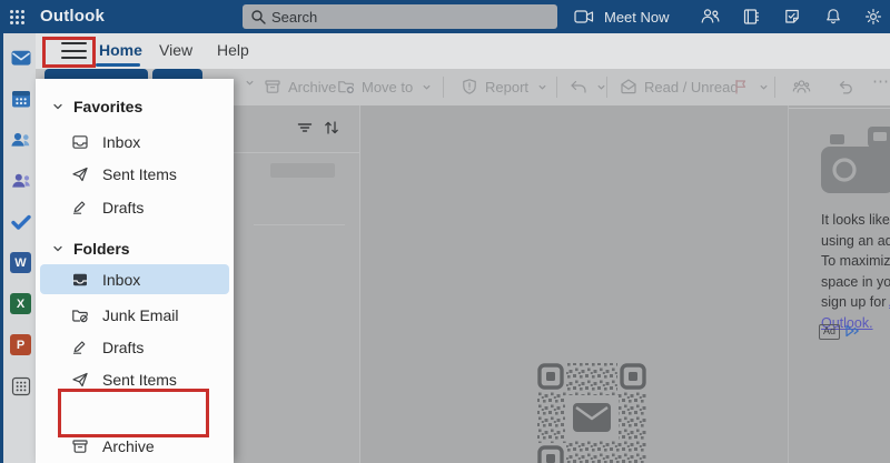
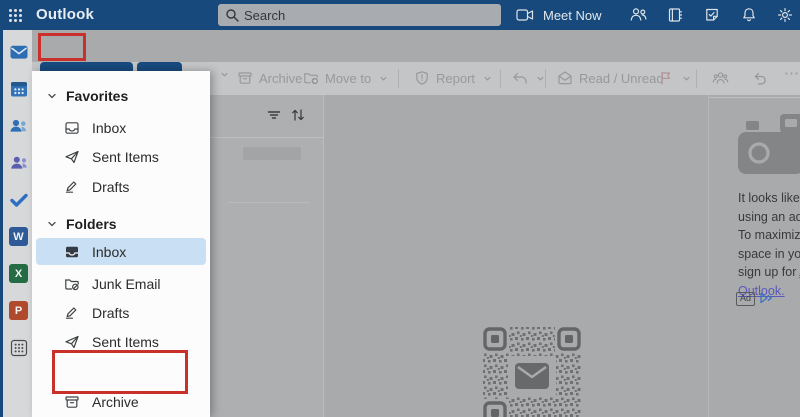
  Outlook
  Search
  Meet Now
  W
  X
  P
- Home
- View
- Help
  Archive
  Move to
  Report
  Read / Unread
  ⋯
  It looks like
  using an ad
  To maximiz
  space in yo
  sign up for
  Outlook.
  Ad
  Favorites
  Inbox
  Sent Items
  Drafts
  Folders
  Inbox
  Junk Email
  Drafts
  Sent Items
  Archive
